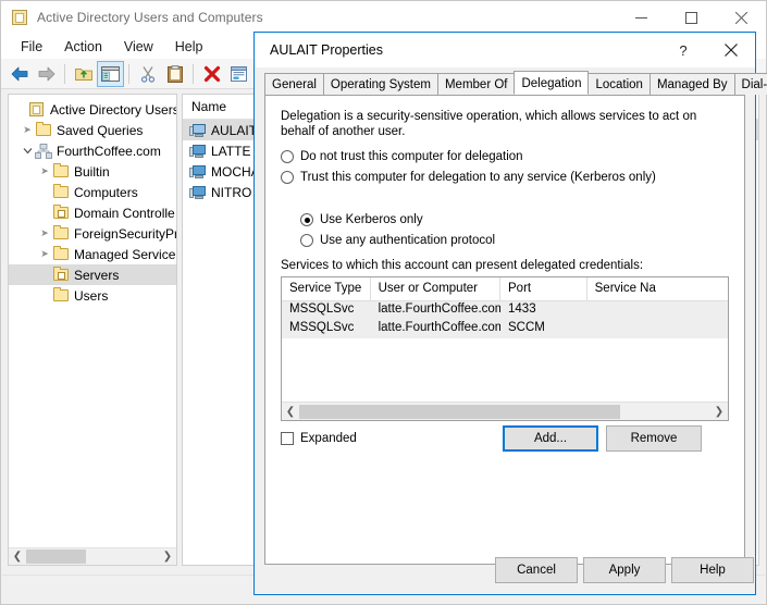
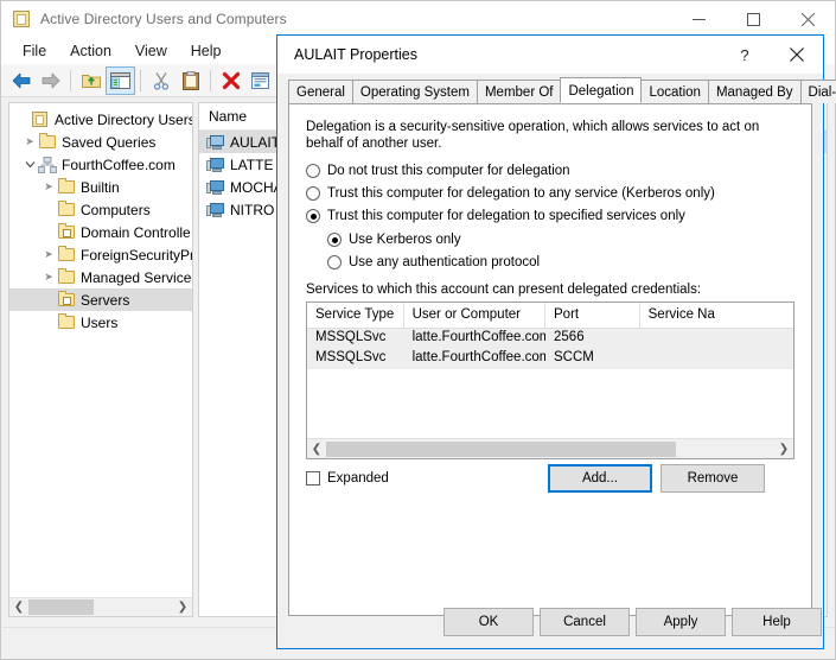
  Active Directory Users and Computers
  File
  Action
  View
  Help
  Active Directory Users
  ➤
  Saved Queries
  FourthCoffee.com
  ➤
  Builtin
  Computers
  Domain Controlle
  ➤
  ForeignSecurityP
  ➤
  Managed Service
  Servers
  Users
  ❮
  ❯
  Name
  AULAI
  LATTE
  MOCH
  NITRO
  AULAIT Properties
  ?
  General
  Operating System
  Member Of
  Delegation
  Location
  Managed By
  Dial-
  Delegation is a security-sensitive operation, which allows services to act on behalf of another user.
  Do not trust this computer for delegation
  Trust this computer for delegation to any service (Kerberos only)
+ Trust this computer for delegation to specified services only
  Use Kerberos only
  Use any authentication protocol
  Services to which this account can present delegated credentials:
  Service Type
  User or Computer
  Port
  Service Na
  MSSQLSvc
  latte.FourthCoffee.com
- 1433
+ 2566
  MSSQLSvc
  latte.FourthCoffee.com
  SCCM
  ❮
  ❯
  Expanded
  Add...
  Remove
+ OK
  Cancel
  Apply
  Help
